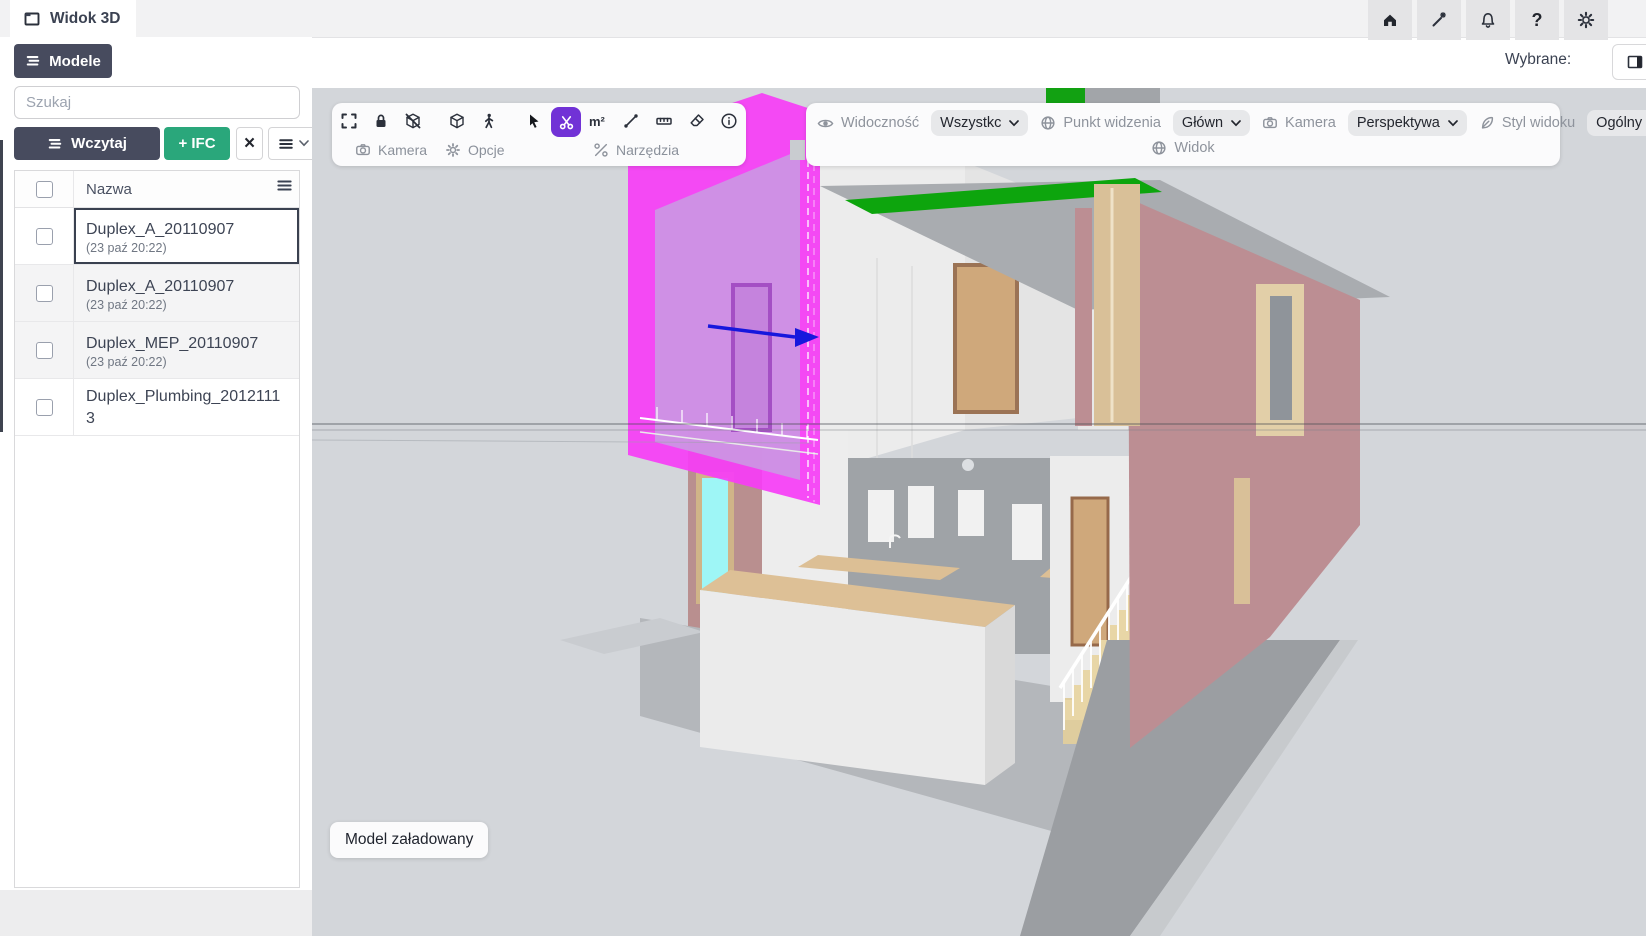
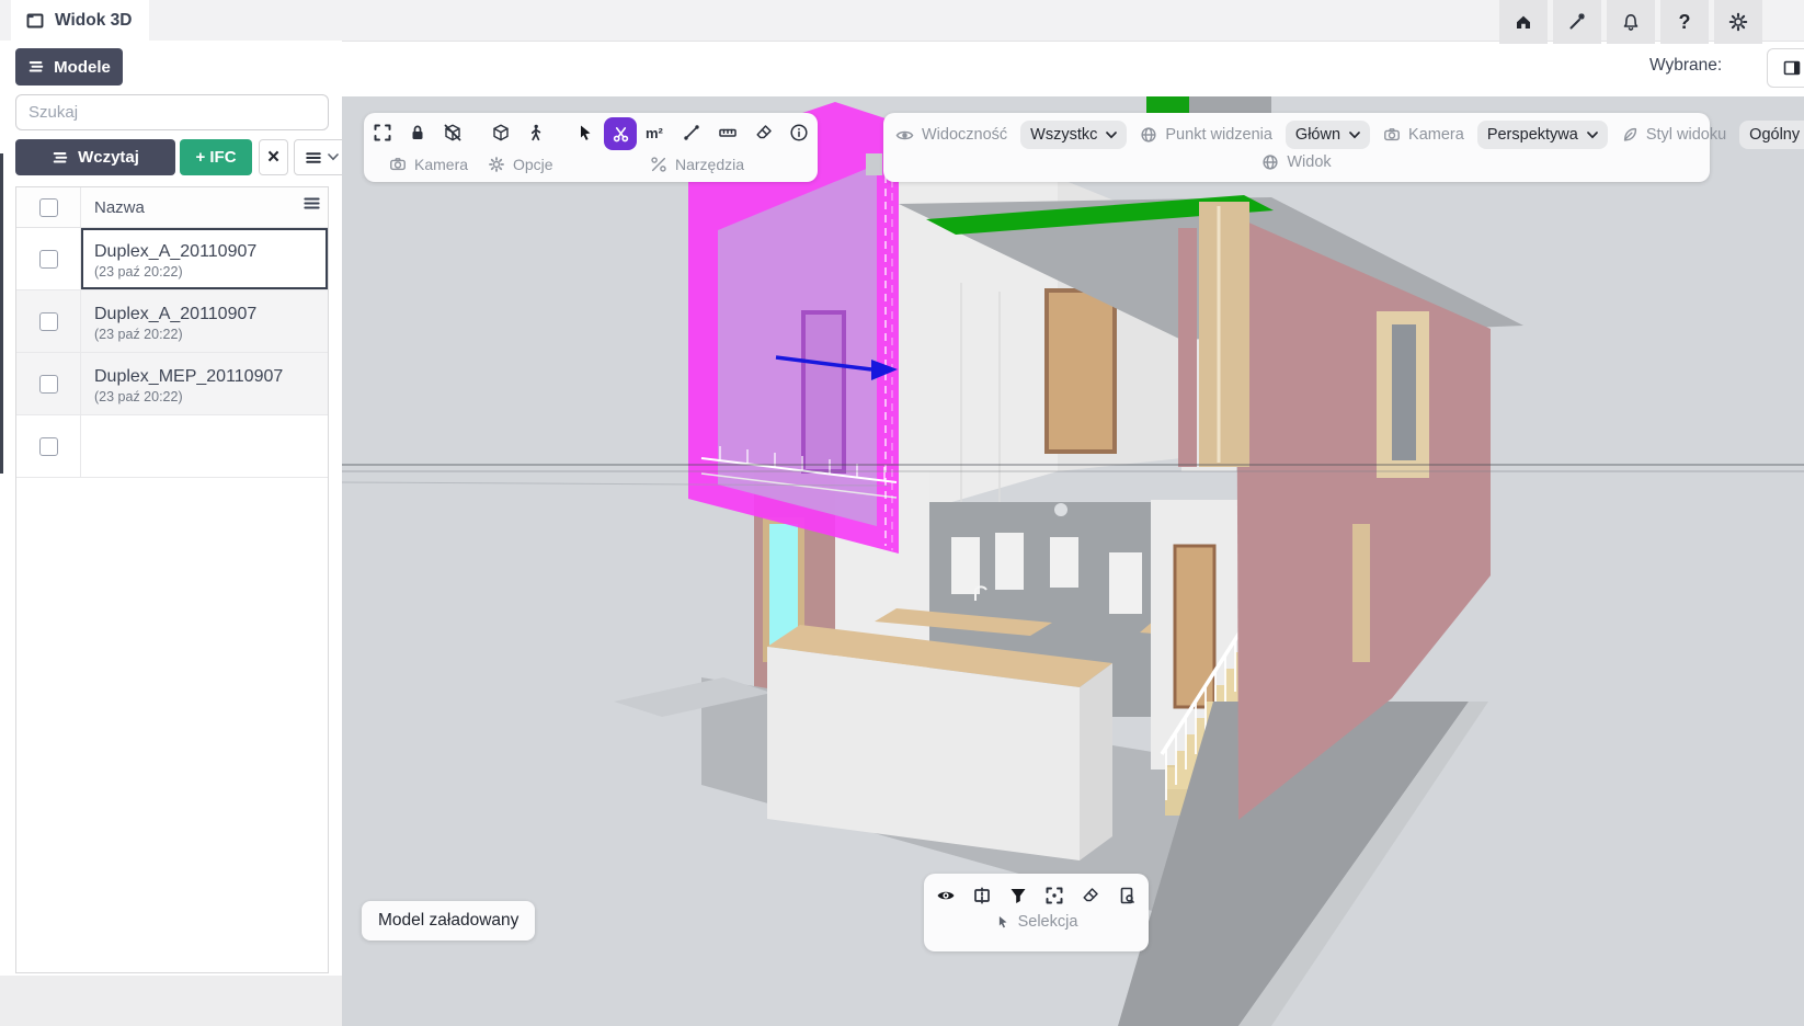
  Widok 3D
  ?
  Wybrane:
  Modele
  Szukaj
  Wczytaj
  + IFC
  ×
  Nazwa
  Duplex_A_20110907
  (23 paź 20:22)
  Duplex_A_20110907
  (23 paź 20:22)
  Duplex_MEP_20110907
  (23 paź 20:22)
- Duplex_Plumbing_20121113
  m²
  Kamera
  Opcje
  Narzędzia
  Widoczność
  Wszystkc
  Punkt widzenia
  Główn
  Kamera
  Perspektywa
  Styl widoku
  Ogólny
  Widok
+ Selekcja
  Model załadowany
